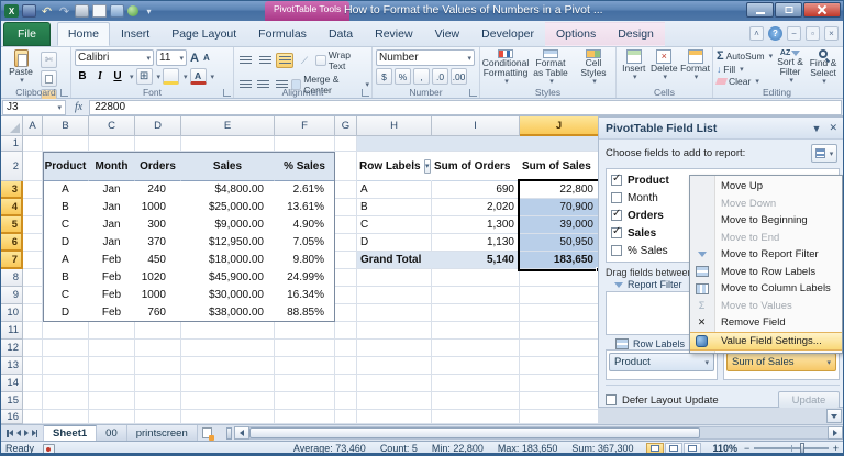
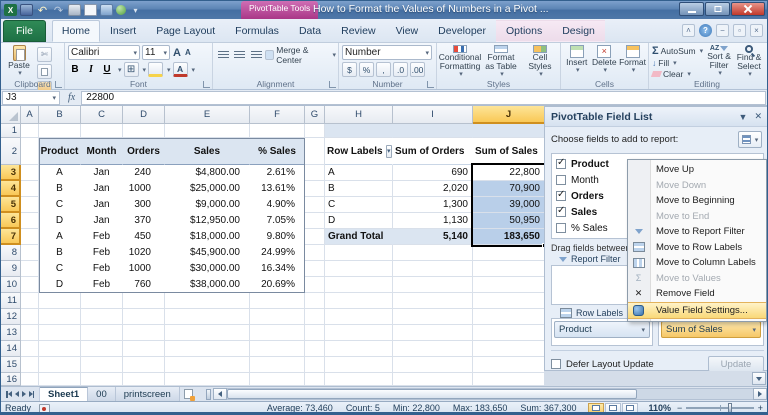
  X
  ↶
  ↷
  ▾
  PivotTable Tools
  How to Format the Values of Numbers in a Pivot ...
  File
  Home
  Insert
  Page Layout
  Formulas
  Data
  Review
  View
  Developer
  Options
  Design
  ˄
  ?
  −
  ▫
  ×
  Paste
  ✄
  Clipboard
  Calibri
  11
  A
  A
  B
  I
  U
  ⊞
  A
  Font
- ⟋
- Wrap Text
  Merge & Center
  Alignment
  Number
  $
  %
  ,
  .0
  .00
  Number
  Conditional Formatting
  Format as Table
  Cell Styles
  Styles
  Insert
  ×
  Delete
  Format
  Cells
  Σ
  AutoSum
  ↓
  Fill
  Clear
  Sort & Filter
  Find & Select
  Editing
  J3
  fx
  22800
  A
  B
  C
  D
  E
  F
  G
  H
  I
  J
  1
  2
  Product
  Month
  Orders
  Sales
  % Sales
  Row Labels
  Sum of Orders
  Sum of Sales
  3
  A
  Jan
  240
  $4,800.00
  2.61%
  A
  690
  22,800
  4
  B
  Jan
  1000
  $25,000.00
  13.61%
  B
  2,020
  70,900
  5
  C
  Jan
  300
  $9,000.00
  4.90%
  C
  1,300
  39,000
  6
  D
  Jan
  370
  $12,950.00
  7.05%
  D
  1,130
  50,950
  7
  A
  Feb
  450
  $18,000.00
  9.80%
  Grand Total
  5,140
  183,650
  8
  B
  Feb
  1020
  $45,900.00
  24.99%
  9
  C
  Feb
  1000
  $30,000.00
  16.34%
  10
  D
  Feb
  760
  $38,000.00
- 88.85%
+ 20.69%
  11
  12
  13
  14
  15
  16
  PivotTable Field List
  ▼
  ✕
  Choose fields to add to report:
  Product
  Month
  Orders
  Sales
  % Sales
  Report Filter
  Row Labels
  Product
  Sum of Sales
  Defer Layout Update
  Update
  Move Up
  Move Down
  Move to Beginning
  Move to End
  Move to Report Filter
  Move to Row Labels
  Move to Column Labels
  Σ
  Move to Values
  ✕
  Remove Field
  Value Field Settings...
  Sheet1
  00
  printscreen
  Ready
  Average: 73,460
  Count: 5
  Min: 22,800
  Max: 183,650
  Sum: 367,300
  110%
  −
  +
